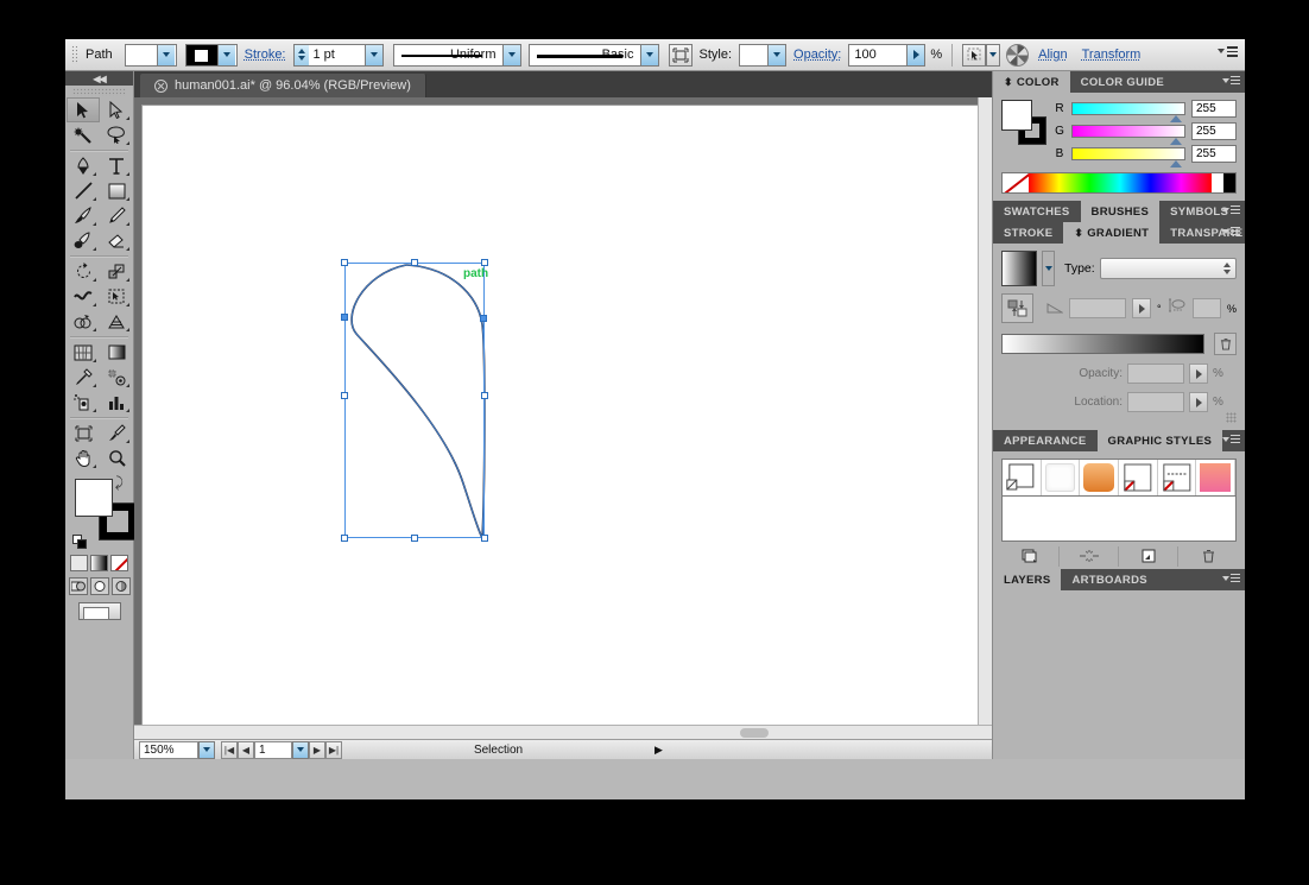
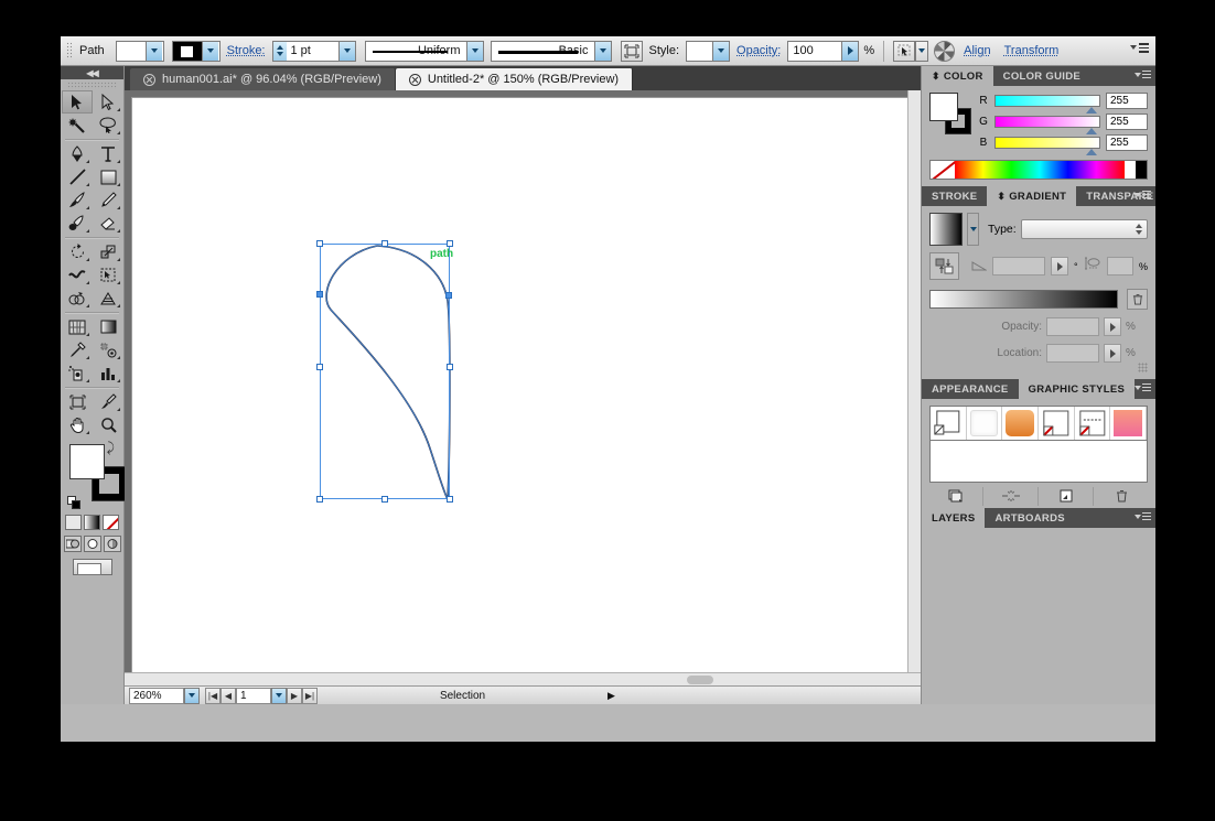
  Path
  Stroke:
  1 pt
  Style:
  Opacity:
  100
  %
  Align
  Transform
  ◀◀
  ⤸
  human001.ai* @ 96.04% (RGB/Preview)
+ Untitled-2* @ 150% (RGB/Preview)
  path
- 150%
+ 260%
  |◀
  ◀
  1
  ▶
  ▶|
  Selection
  ▶
  ⬍
  COLOR
  COLOR GUIDE
  R
  255
  G
  255
  B
  255
- SWATCHES
- BRUSHES
- SYMBOLS
  STROKE
  ⬍
  GRADIENT
  TRANSPA
  Type:
  °
  %
  Opacity:
  %
  Location:
  %
  APPEARANCE
  GRAPHIC STYLES
  LAYERS
  ARTBOARDS
